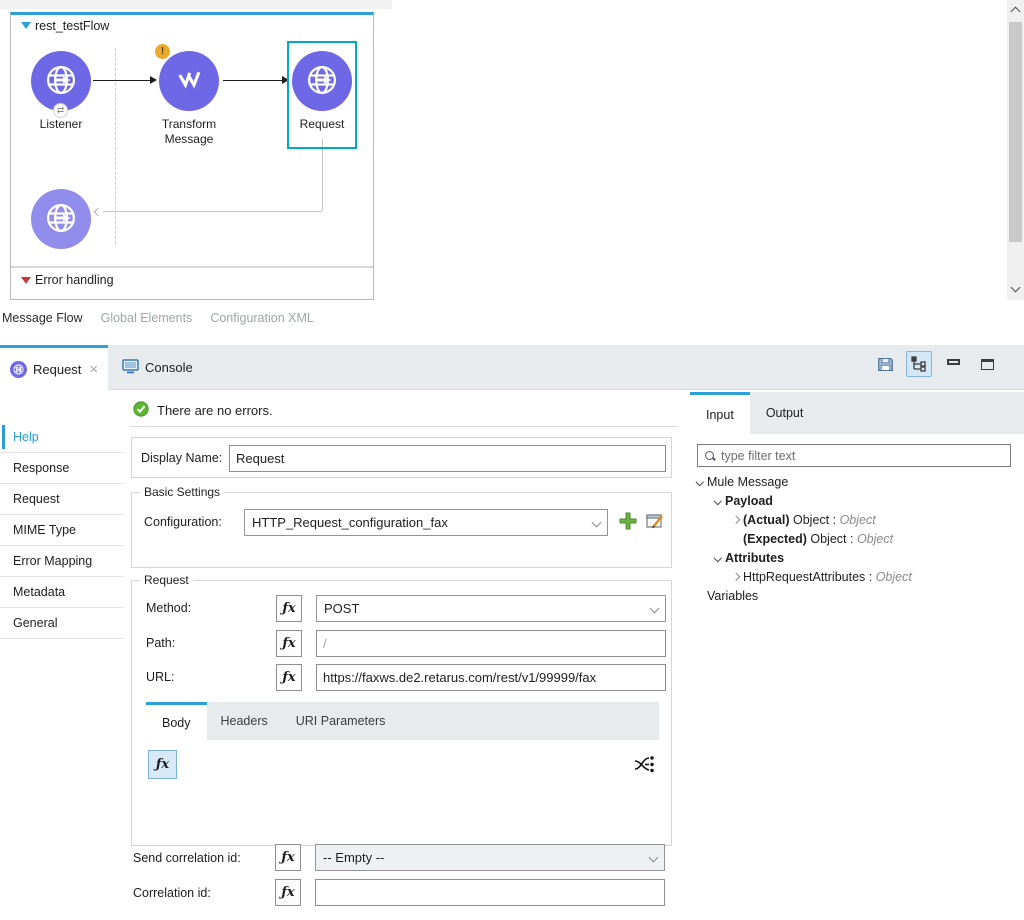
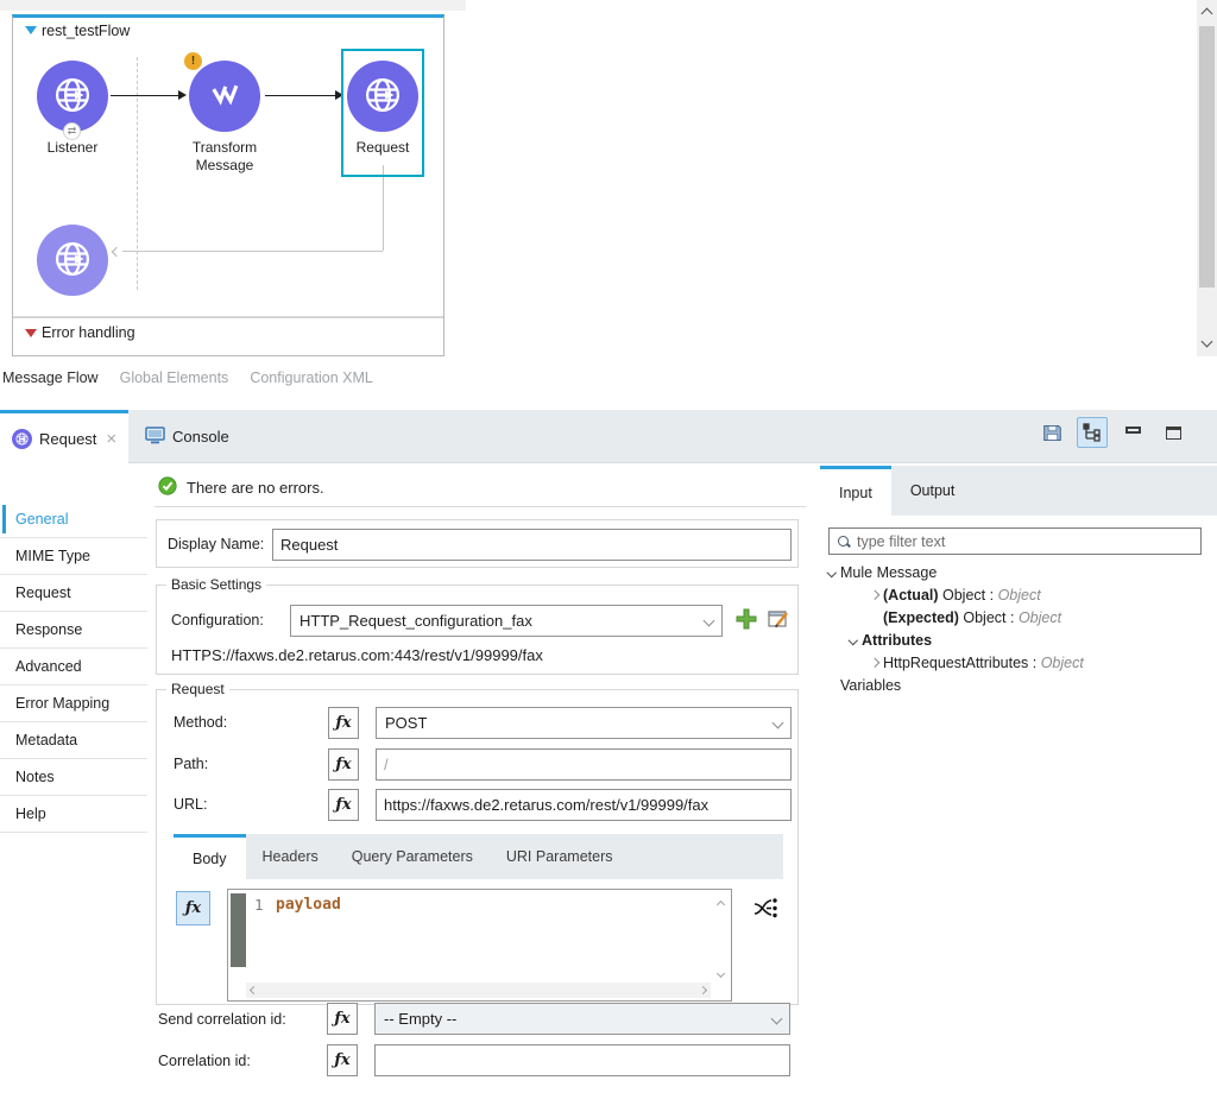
  rest_testFlow
  ⇄
  Listener
  !
  Transform Message
  Request
  Error handling
  Message Flow
  Global Elements
  Configuration XML
  Request
  ×
  Console
- Help
+ General
- Response
+ MIME Type
  Request
- MIME Type
+ Response
+ Advanced
  Error Mapping
  Metadata
+ Notes
- General
+ Help
  There are no errors.
  Display Name:
  Request
  Basic Settings
  Configuration:
  HTTP_Request_configuration_fax
+ HTTPS://faxws.de2.retarus.com:443/rest/v1/99999/fax
  Request
  Method:
  ƒx
  POST
  Path:
  ƒx
  /
  URL:
  ƒx
  https://faxws.de2.retarus.com/rest/v1/99999/fax
  Body
  Headers
+ Query Parameters
  URI Parameters
  ƒx
+ 1
+ payload
  Send correlation id:
  ƒx
  -- Empty --
  Correlation id:
  ƒx
  Input
  Output
  type filter text
  Mule Message
- Payload
  (Actual)
  Object :
  Object
  (Expected)
  Object :
  Object
  Attributes
  HttpRequestAttributes :
  Object
  Variables
